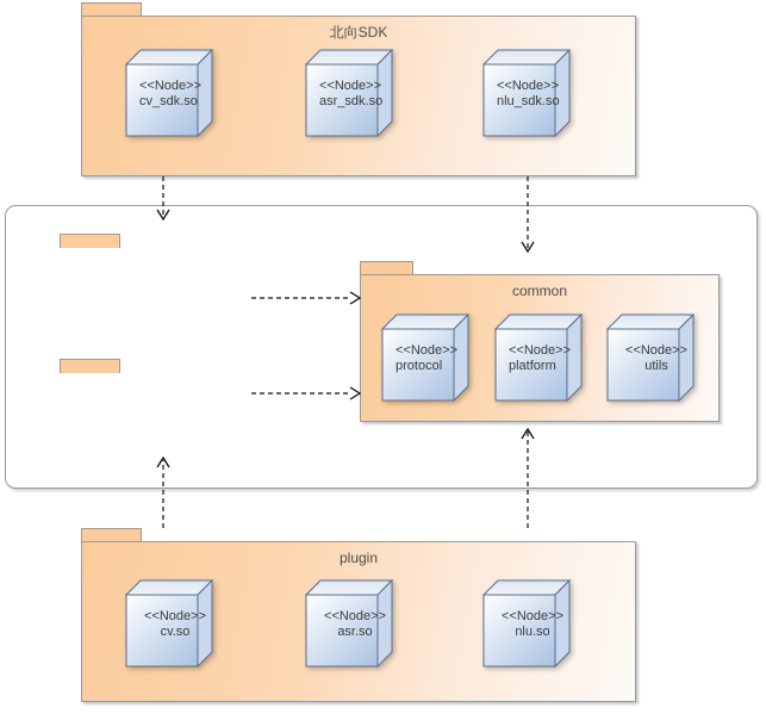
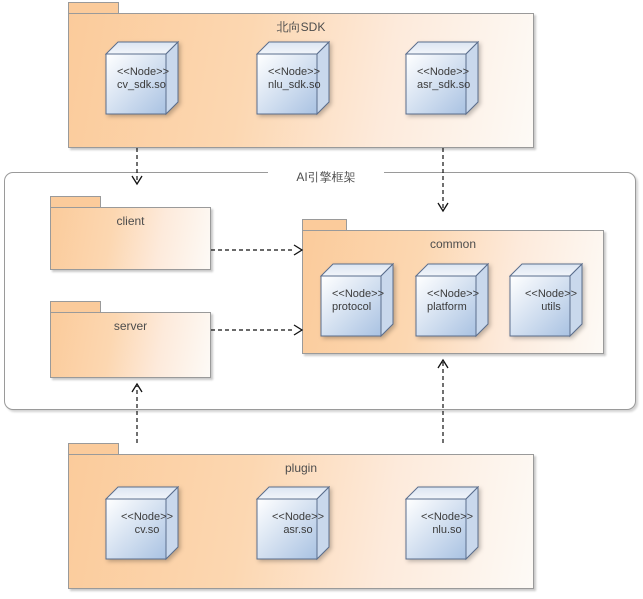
  北向SDK
  <<Node>>
  cv_sdk.so
  <<Node>>
- asr_sdk.so
+ nlu_sdk.so
  <<Node>>
- nlu_sdk.so
+ asr_sdk.so
+ AI引擎框架
+ client
+ server
  common
  <<Node>>
  protocol
  <<Node>>
  platform
  <<Node>>
  utils
  plugin
  <<Node>>
  cv.so
  <<Node>>
  asr.so
  <<Node>>
  nlu.so
